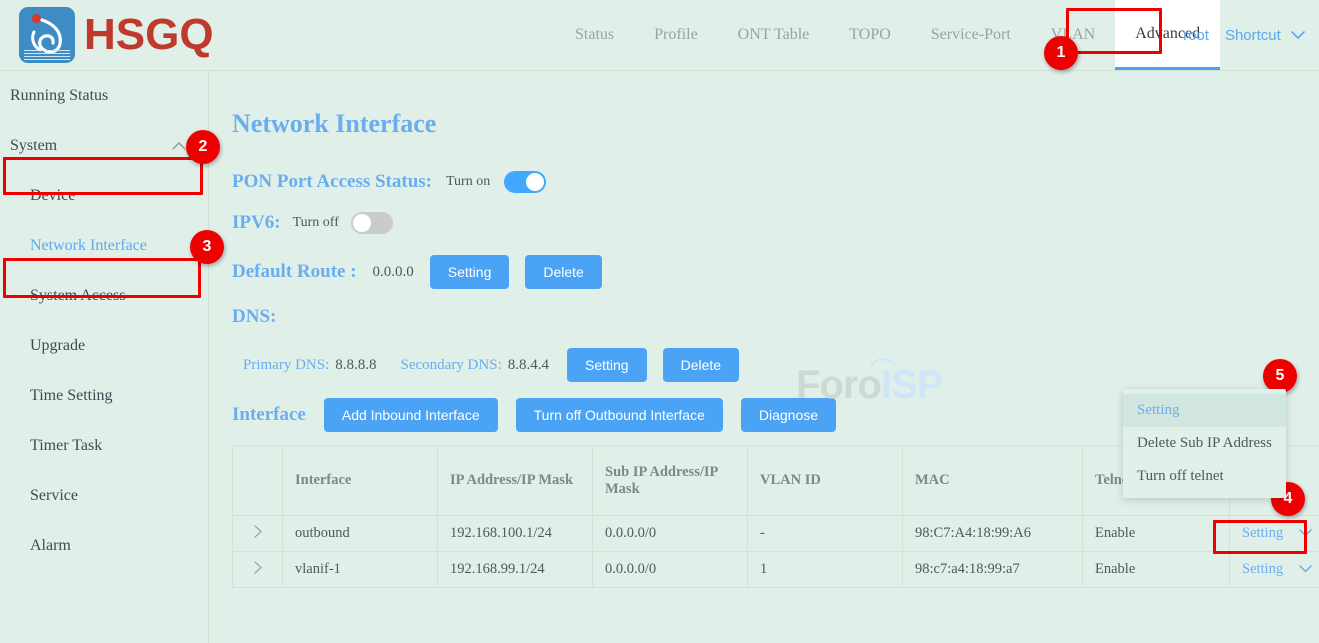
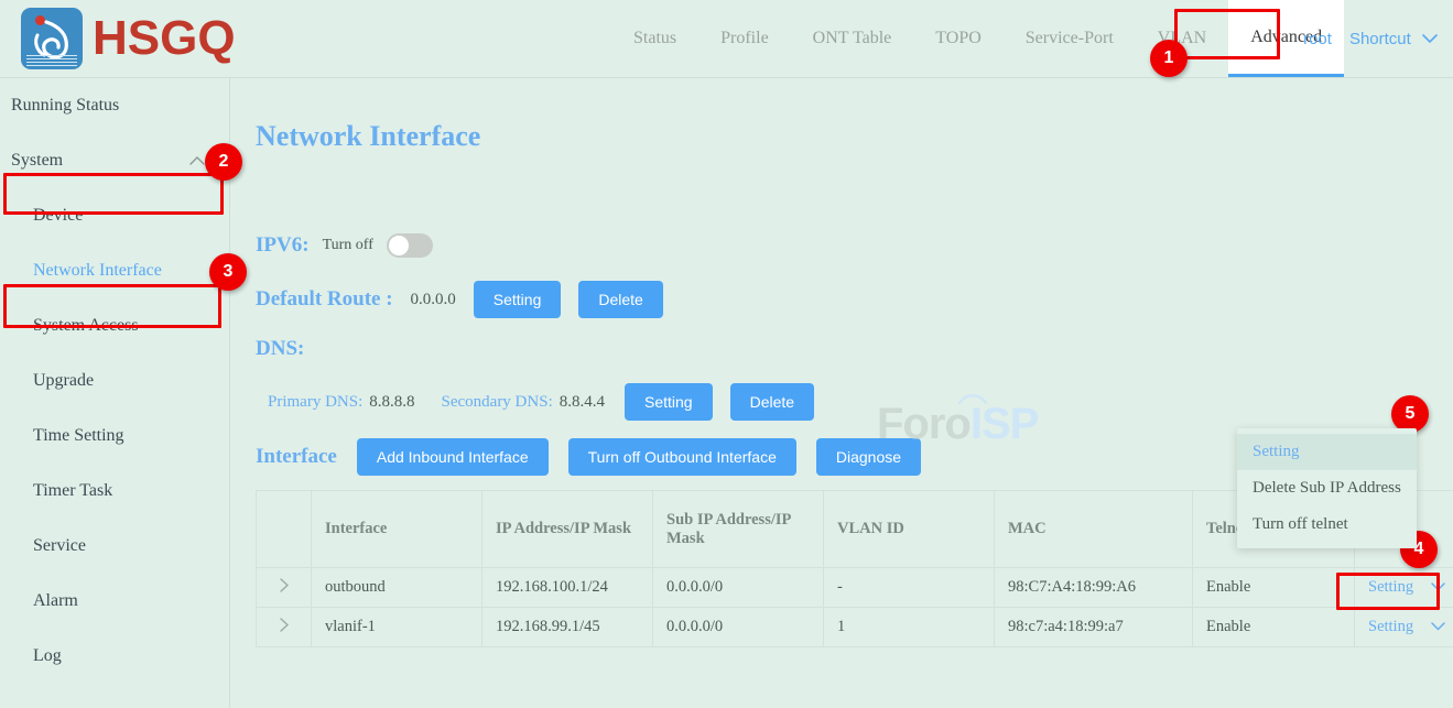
  HSGQ
  Status
  Profile
  ONT Table
  TOPO
  Service-Port
  VLAN
  Advanced
  root
  Shortcut
  Running Status
  System
  Device
  Network Interface
  System Access
  Upgrade
  Time Setting
  Timer Task
  Service
  Alarm
+ Log
  Network Interface
- PON Port Access Status:
- Turn on
  IPV6:
  Turn off
  Default Route :
  0.0.0.0
  Setting
  Delete
  DNS:
  Primary DNS:
  8.8.8.8
  Secondary DNS:
  8.8.4.4
  Setting
  Delete
  Interface
  Add Inbound Interface
  Turn off Outbound Interface
  Diagnose
  	Interface	IP Address/IP Mask	Sub IP Address/IP Mask	VLAN ID	MAC	Teln
  	outbound	192.168.100.1/24	0.0.0.0/0	-	98:C7:A4:18:99:A6	Enable	Setting
- 	vlanif-1	192.168.99.1/24	0.0.0.0/0	1	98:c7:a4:18:99:a7	Enable	Setting
+ 	vlanif-1	192.168.99.1/45	0.0.0.0/0	1	98:c7:a4:18:99:a7	Enable	Setting
  Setting
  Delete Sub IP Address
  Turn off telnet
  1
  2
  3
  4
  5
